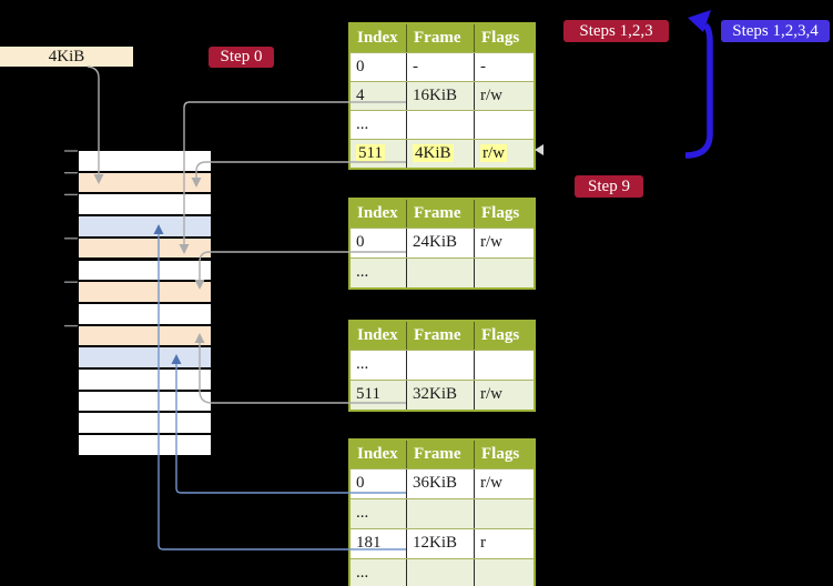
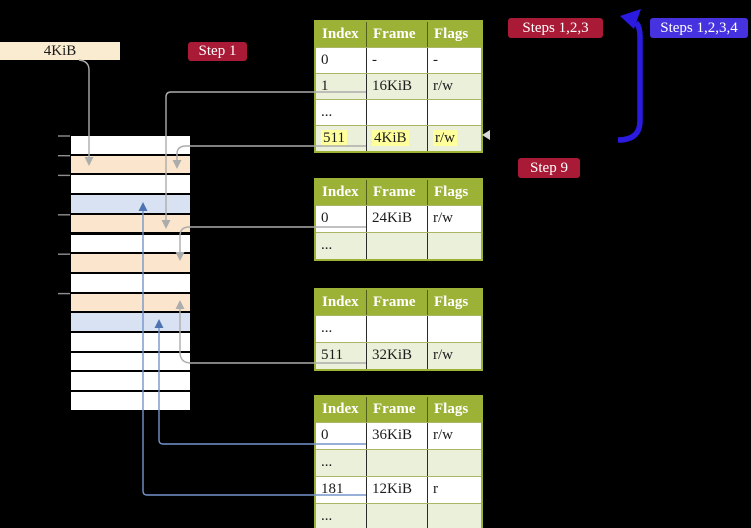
  4KiB
- Step 0
+ Step 1
  Steps 1,2,3
  Steps 1,2,3,4
  Step 9
  Index
  Frame
  Flags
  0
  -
  -
- 4
+ 1
  16KiB
  r/w
  ...
  511
  4KiB
  r/w
  Index
  Frame
  Flags
  0
  24KiB
  r/w
  ...
  Index
  Frame
  Flags
  ...
  511
  32KiB
  r/w
  Index
  Frame
  Flags
  0
  36KiB
  r/w
  ...
  181
  12KiB
  r
  ...
